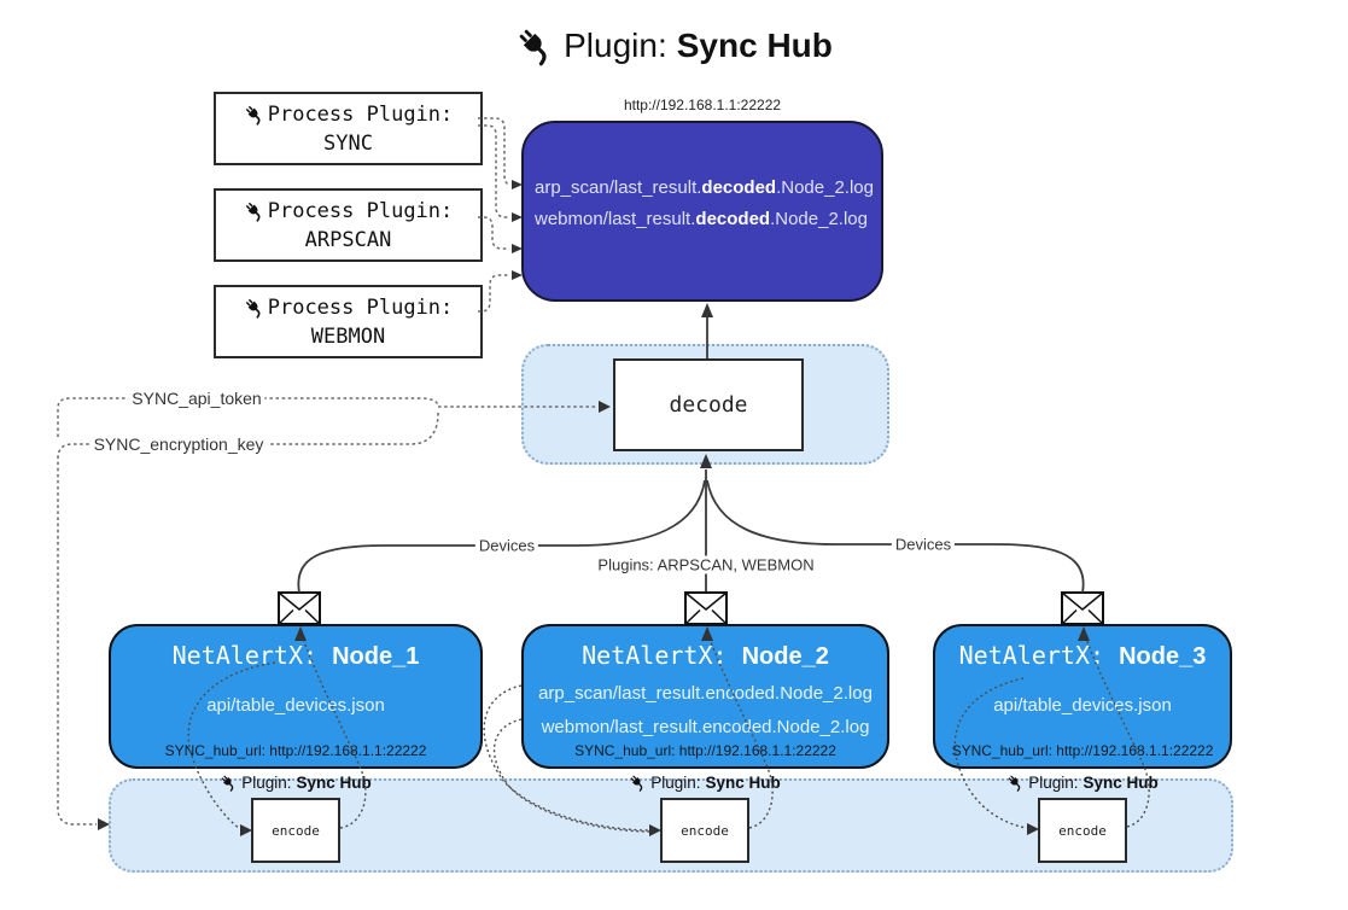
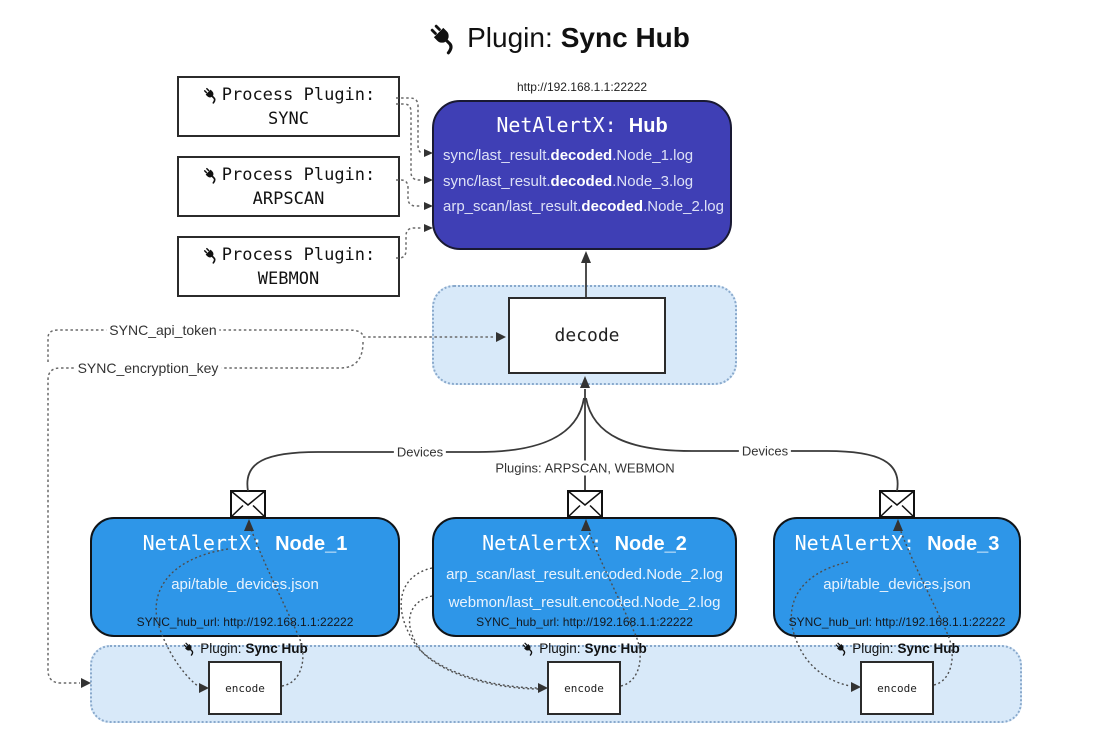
  Plugin:
  Sync Hub
  Process Plugin:
  SYNC
  Process Plugin:
  ARPSCAN
  Process Plugin:
  WEBMON
  http://192.168.1.1:22222
+ NetAlertX: Hub
+ sync/last_result.decoded.Node_1.log
+ sync/last_result.decoded.Node_3.log
  arp_scan/last_result.decoded.Node_2.log
- webmon/last_result.decoded.Node_2.log
  decode
  NetAlertX Node_1
  api/table_devics.json
  SYNC_hub_url: http://192.168.1.1:22222
  NetAlertX: Node_2
  arp_scan/last_result.encoded.Node_2.log
  webmon/last_result.encoded.Node_2.log
  SYNC_hub_url: http://192.168.1.1:22222
  NetAlertX: Node_3
  api/table_devices.json
  SYNC_hub_url: http://192.168.1.1:22222
  encode
  encode
  encode
  Plugin:
  Sync Hub
  Plugin:
  Sync Hub
  Plugin:
  Sync Hub
  SYNC_api_token
  SYNC_encryption_key
  Devices
  Devices
  Plugins: ARPSCAN, WEBMON
